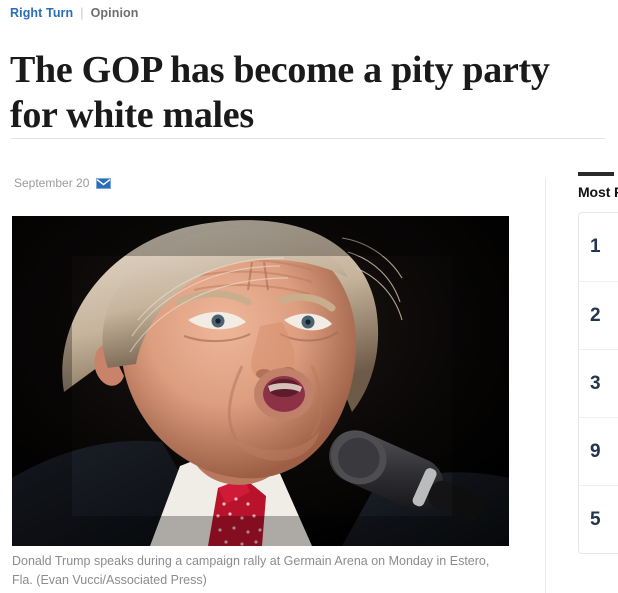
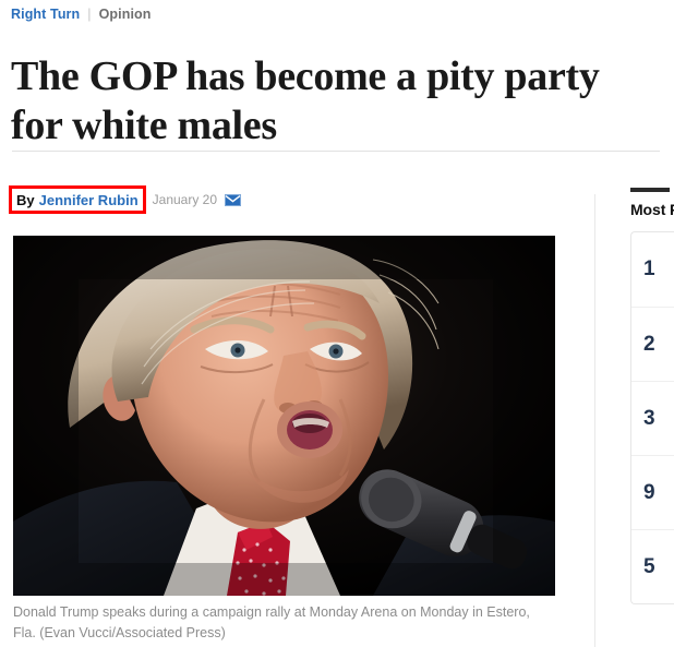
  Right Turn
  |
  Opinion
  The GOP has become a pity party
  for white males
+ By
+ Jennifer Rubin
- September 20
+ January 20
- Donald Trump speaks during a campaign rally at Germain Arena on Monday in Estero, Fla. (Evan Vucci/Associated Press)
+ Donald Trump speaks during a campaign rally at Monday Arena on Monday in Estero, Fla. (Evan Vucci/Associated Press)
  Most
  1
  2
  3
  9
  5
